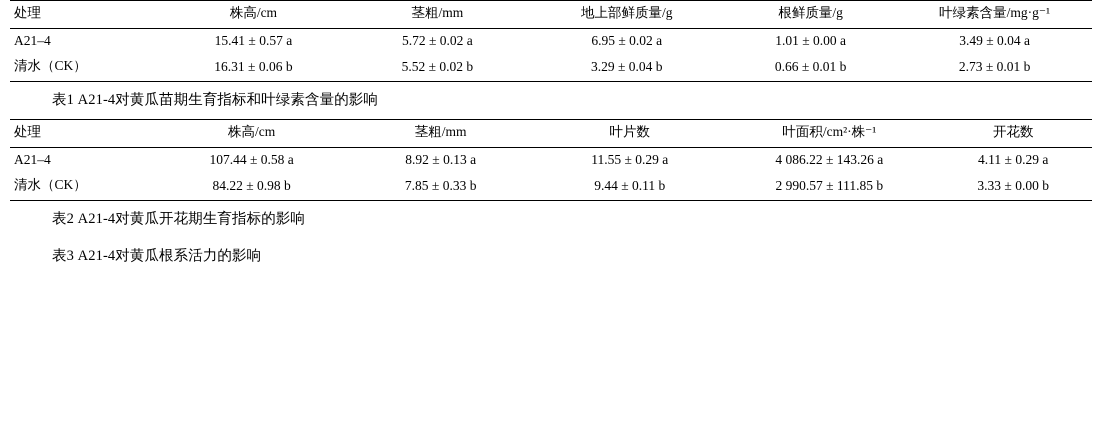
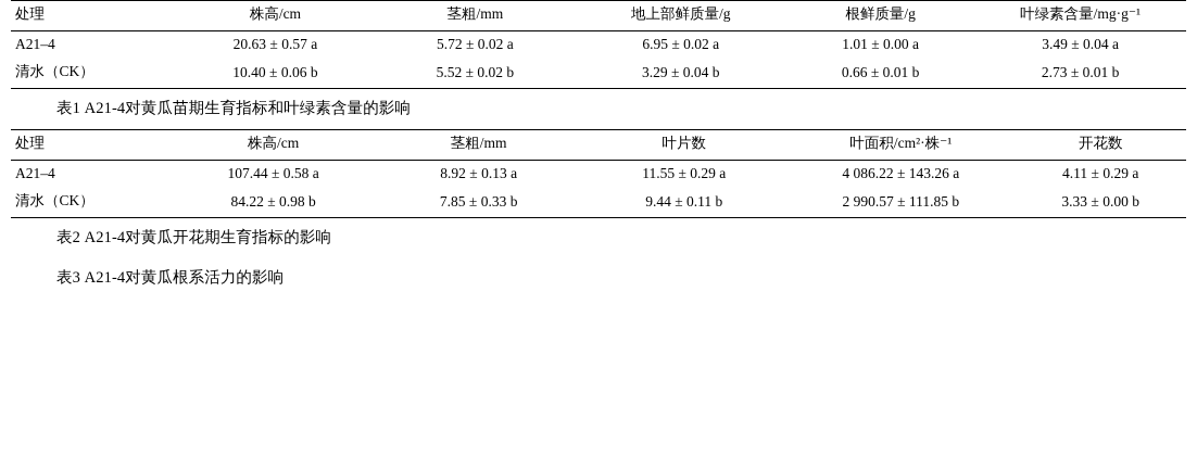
  处理	株高/cm	茎粗/mm	地上部鲜质量/g	根鲜质量/g	叶绿素含量/mg·g⁻¹
- A21–4	15.41 ± 0.57 a	5.72 ± 0.02 a	6.95 ± 0.02 a	1.01 ± 0.00 a	3.49 ± 0.04 a
+ A21–4	20.63 ± 0.57 a	5.72 ± 0.02 a	6.95 ± 0.02 a	1.01 ± 0.00 a	3.49 ± 0.04 a
- 清水（CK）	16.31 ± 0.06 b	5.52 ± 0.02 b	3.29 ± 0.04 b	0.66 ± 0.01 b	2.73 ± 0.01 b
+ 清水（CK）	10.40 ± 0.06 b	5.52 ± 0.02 b	3.29 ± 0.04 b	0.66 ± 0.01 b	2.73 ± 0.01 b
  表1 A21-4对黄瓜苗期生育指标和叶绿素含量的影响
  处理	株高/cm	茎粗/mm	叶片数	叶面积/cm²·株⁻¹	开花数
  A21–4	107.44 ± 0.58 a	8.92 ± 0.13 a	11.55 ± 0.29 a	4 086.22 ± 143.26 a	4.11 ± 0.29 a
  清水（CK）	84.22 ± 0.98 b	7.85 ± 0.33 b	9.44 ± 0.11 b	2 990.57 ± 111.85 b	3.33 ± 0.00 b
  表2 A21-4对黄瓜开花期生育指标的影响
  表3 A21-4对黄瓜根系活力的影响
